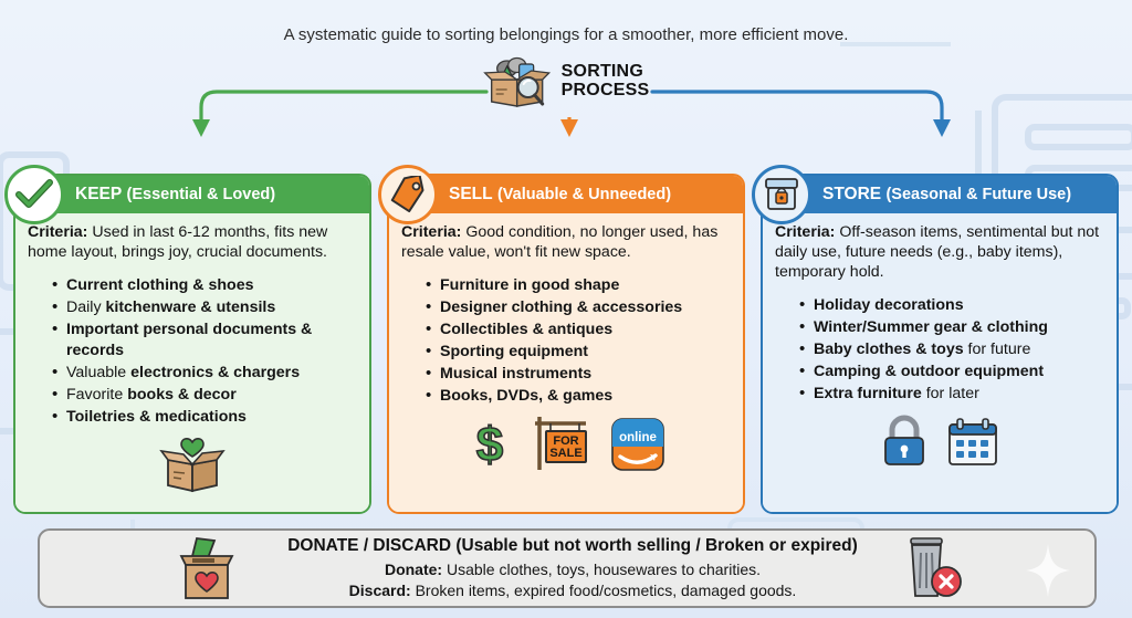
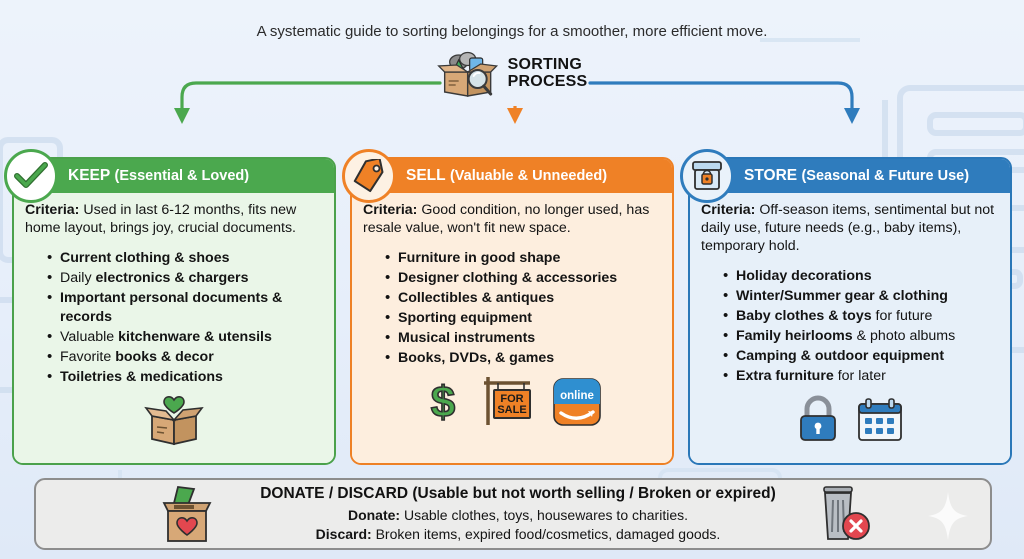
  A systematic guide to sorting belongings for a smoother, more efficient move.
  SORTING
  PROCESS
  KEEP
  (Essential & Loved)
  Criteria: Used in last 6-12 months, fits new home layout, brings joy, crucial documents.
  Current clothing & shoes
- Daily kitchenware & utensils
+ Daily electronics & chargers
  Important personal documents & records
- Valuable electronics & chargers
+ Valuable kitchenware & utensils
  Favorite books & decor
  Toiletries & medications
  SELL
  (Valuable & Unneeded)
  Criteria: Good condition, no longer used, has resale value, won't fit new space.
  Furniture in good shape
  Designer clothing & accessories
  Collectibles & antiques
  Sporting equipment
  Musical instruments
  Books, DVDs, & games
  $
  FOR
  SALE
  online
  STORE
  (Seasonal & Future Use)
  Criteria: Off-season items, sentimental but not daily use, future needs (e.g., baby items), temporary hold.
  Holiday decorations
  Winter/Summer gear & clothing
  Baby clothes & toys for future
+ Family heirlooms & photo albums
  Camping & outdoor equipment
  Extra furniture for later
  DONATE / DISCARD (Usable but not worth selling / Broken or expired)
  Donate: Usable clothes, toys, housewares to charities.
  Discard: Broken items, expired food/cosmetics, damaged goods.
